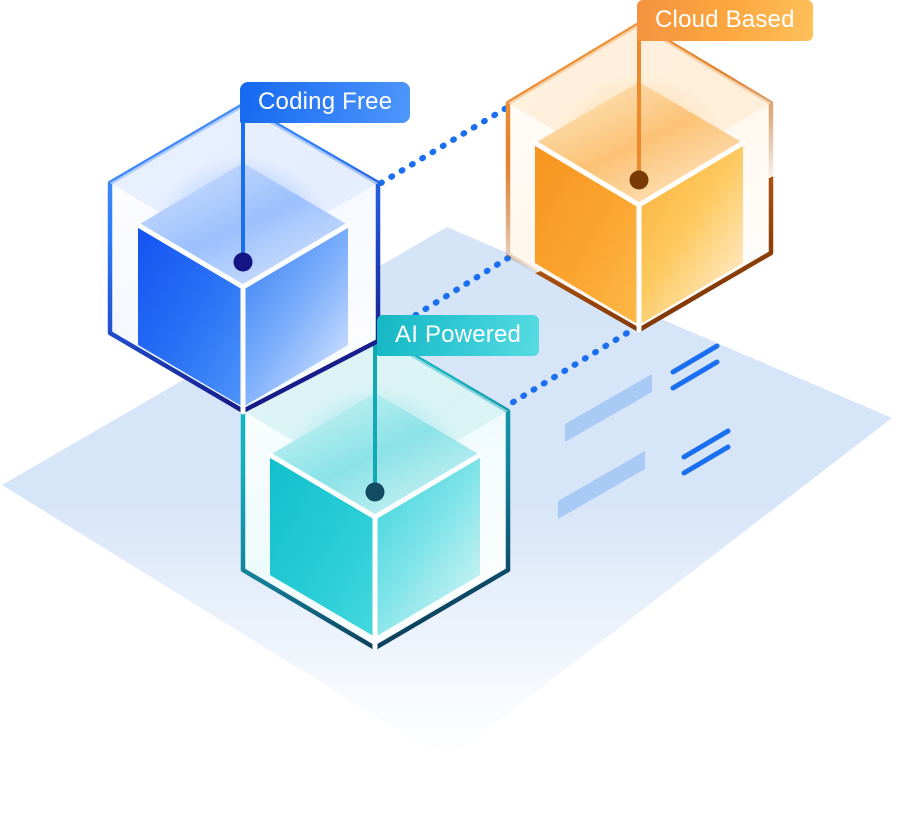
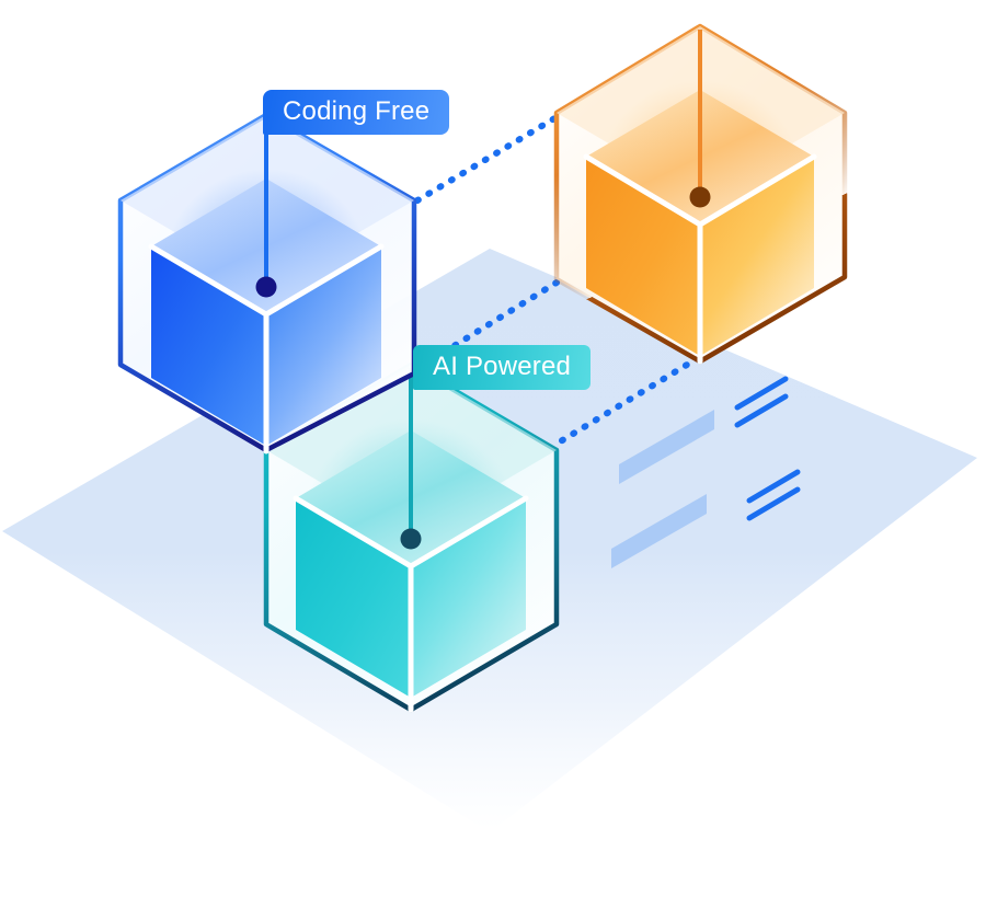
  Coding Free
- Cloud Based
  AI Powered
